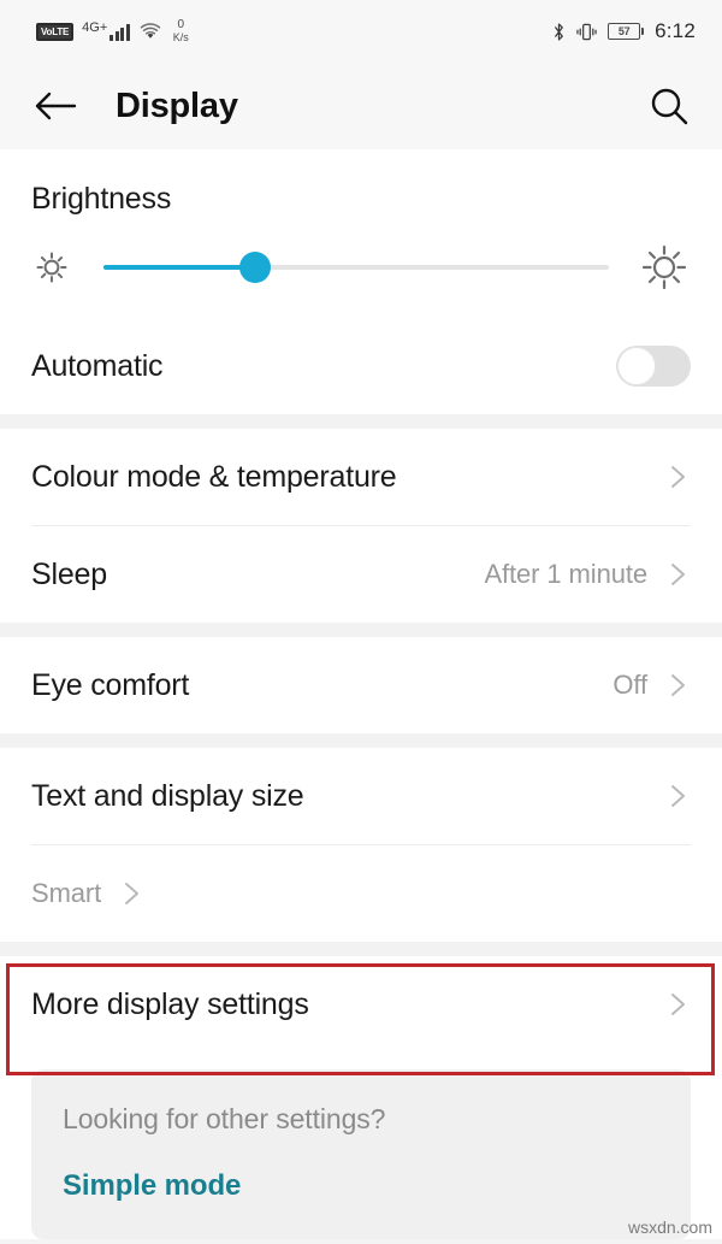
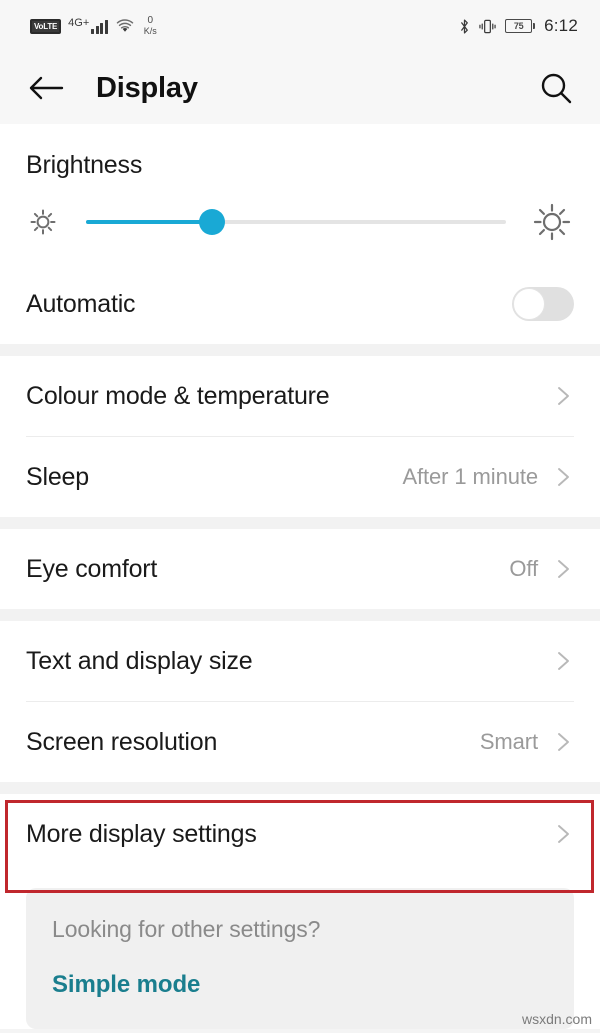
  VoLTE
  4G+
  0
  K/s
- 57
+ 75
  6:12
  Display
  Brightness
  Automatic
  Colour mode & temperature
  Sleep
  After 1 minute
  Eye comfort
  Off
  Text and display size
+ Screen resolution
  Smart
  More display settings
  Looking for other settings?
  Simple mode
  wsxdn.com
